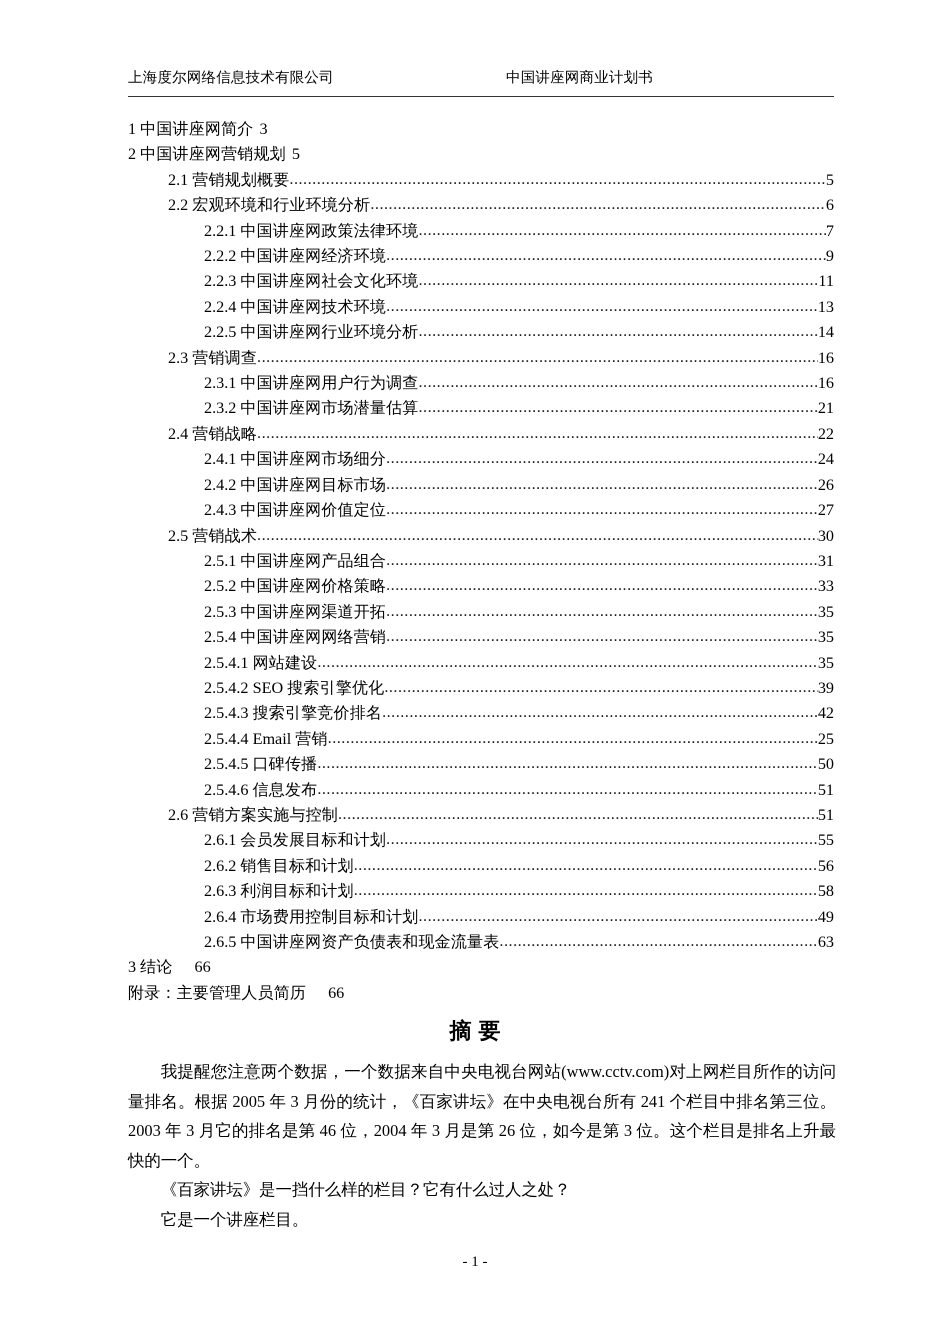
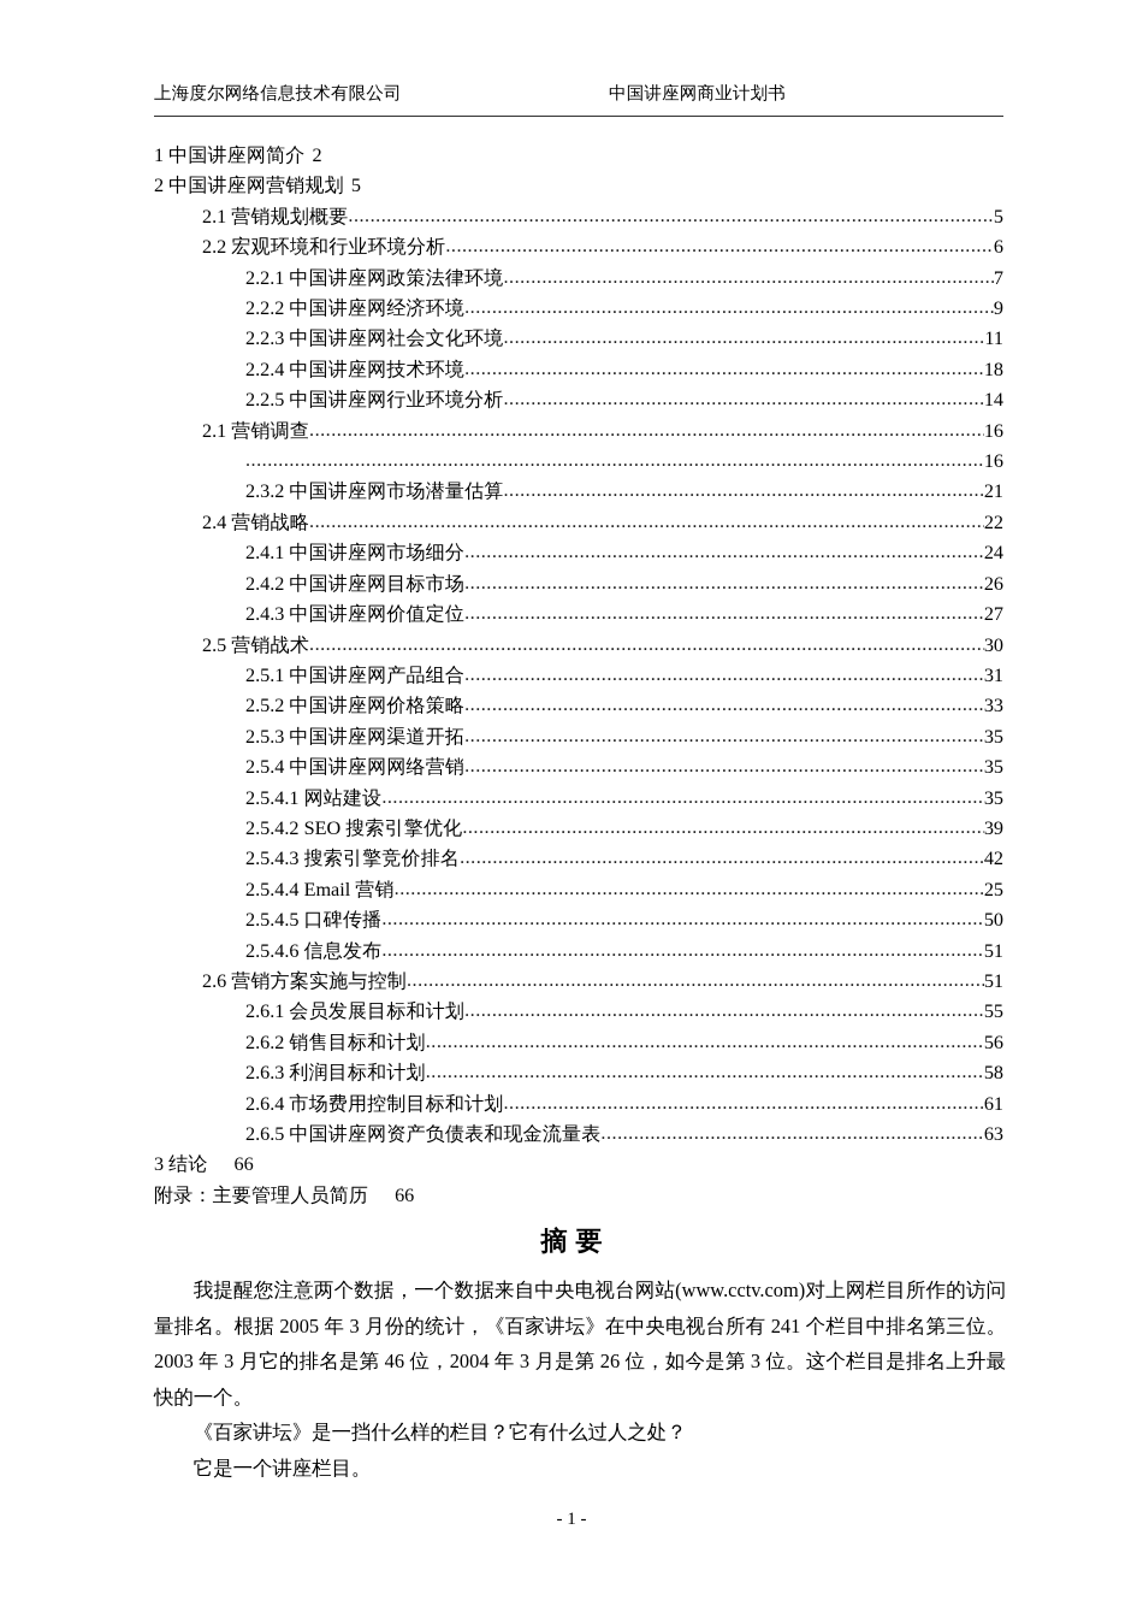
  上海度尔网络信息技术有限公司
  中国讲座网商业计划书
  1 中国讲座网简介
- 3
+ 2
  2 中国讲座网营销规划
  5
  2.1 营销规划概要
  5
  2.2 宏观环境和行业环境分析
  6
  2.2.1 中国讲座网政策法律环境
  7
  2.2.2 中国讲座网经济环境
  9
  2.2.3 中国讲座网社会文化环境
  11
  2.2.4 中国讲座网技术环境
- 13
+ 18
  2.2.5 中国讲座网行业环境分析
  14
- 2.3 营销调查
+ 2.1 营销调查
  16
- 2.3.1 中国讲座网用户行为调查
  16
  2.3.2 中国讲座网市场潜量估算
  21
  2.4 营销战略
  22
  2.4.1 中国讲座网市场细分
  24
  2.4.2 中国讲座网目标市场
  26
  2.4.3 中国讲座网价值定位
  27
  2.5 营销战术
  30
  2.5.1 中国讲座网产品组合
  31
  2.5.2 中国讲座网价格策略
  33
  2.5.3 中国讲座网渠道开拓
  35
  2.5.4 中国讲座网网络营销
  35
  2.5.4.1 网站建设
  35
  2.5.4.2 SEO 搜索引擎优化
  39
  2.5.4.3 搜索引擎竞价排名
  42
  2.5.4.4 Email 营销
  25
  2.5.4.5 口碑传播
  50
  2.5.4.6 信息发布
  51
  2.6 营销方案实施与控制
  51
  2.6.1 会员发展目标和计划
  55
  2.6.2 销售目标和计划
  56
  2.6.3 利润目标和计划
  58
  2.6.4 市场费用控制目标和计划
- 49
+ 61
  2.6.5 中国讲座网资产负债表和现金流量表
  63
  3 结论
  66
  附录：主要管理人员简历
  66
  摘要
  我提醒您注意两个数据，一个数据来自中央电视台网站(www.cctv.com)对上网栏目所作的访问量排名。根据 2005 年 3 月份的统计，《百家讲坛》在中央电视台所有 241 个栏目中排名第三位。2003 年 3 月它的排名是第 46 位，2004 年 3 月是第 26 位，如今是第 3 位。这个栏目是排名上升最快的一个。
  《百家讲坛》是一挡什么样的栏目？它有什么过人之处？
  它是一个讲座栏目。
  - 1 -
